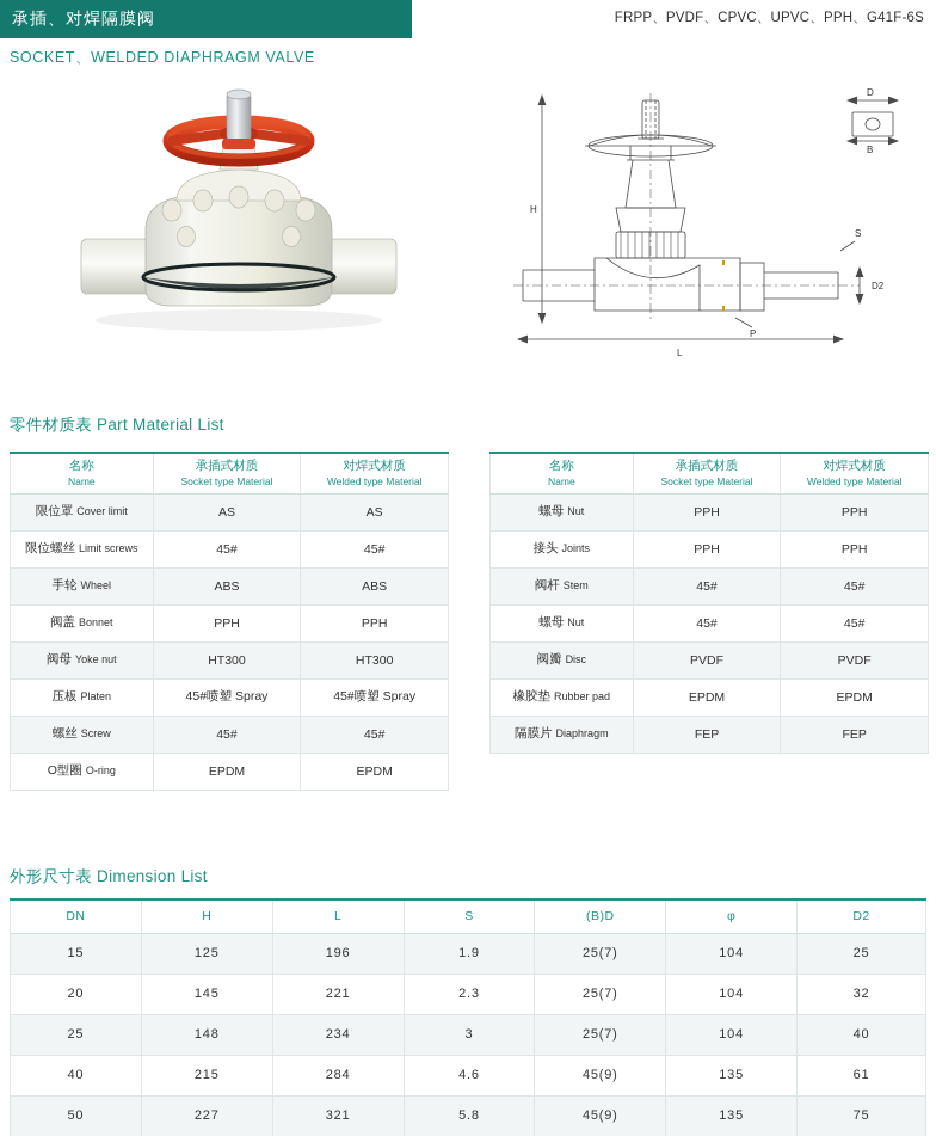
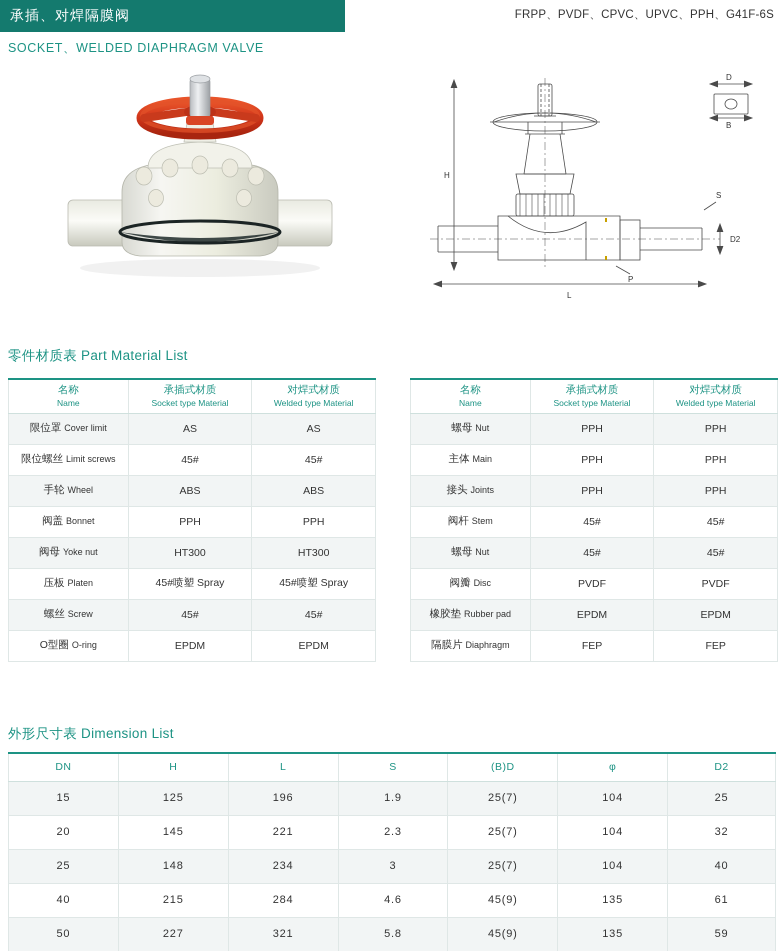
  承插、对焊隔膜阀
  FRPP、PVDF、CPVC、UPVC、PPH、G41F-6S
  SOCKET、WELDED DIAPHRAGM VALVE
  H
  L
  D2
  S
  P
  D
  B
  零件材质表 Part Material List
  名称 Name	承插式材质 Socket type Material	对焊式材质 Welded type Material
  限位罩 Cover limit	AS	AS
  限位螺丝 Limit screws	45#	45#
  手轮 Wheel	ABS	ABS
  阀盖 Bonnet	PPH	PPH
  阀母 Yoke nut	HT300	HT300
  压板 Platen	45#喷塑 Spray	45#喷塑 Spray
  螺丝 Screw	45#	45#
  O型圈 O-ring	EPDM	EPDM
  名称 Name	承插式材质 Socket type Material	对焊式材质 Welded type Material
  螺母 Nut	PPH	PPH
+ 主体 Main	PPH	PPH
  接头 Joints	PPH	PPH
  阀杆 Stem	45#	45#
  螺母 Nut	45#	45#
  阀瓣 Disc	PVDF	PVDF
  橡胶垫 Rubber pad	EPDM	EPDM
  隔膜片 Diaphragm	FEP	FEP
  外形尺寸表 Dimension List
  DN	H	L	S	(B)D	φ	D2
  15	125	196	1.9	25(7)	104	25
  20	145	221	2.3	25(7)	104	32
  25	148	234	3	25(7)	104	40
  40	215	284	4.6	45(9)	135	61
- 50	227	321	5.8	45(9)	135	75
+ 50	227	321	5.8	45(9)	135	59
